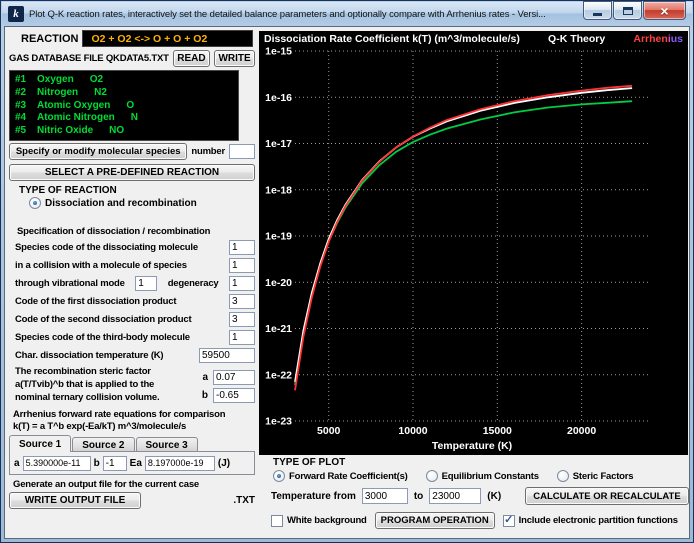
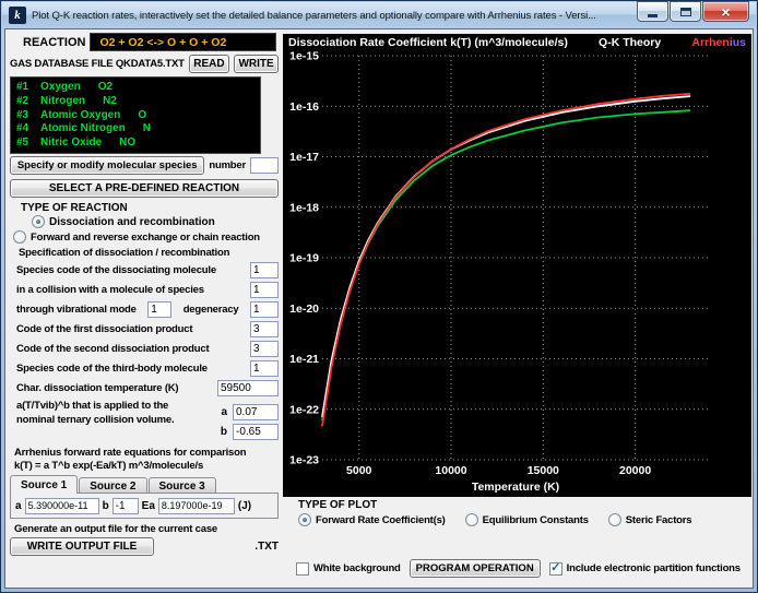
  k
  Plot Q-K reaction rates, interactively set the detailed balance parameters and optionally compare with Arrhenius rates - Versi...
  ×
  REACTION
  O2 + O2 <-> O + O + O2
  GAS DATABASE FILE QKDATA5.TXT
  READ
  WRITE
  #1
  Oxygen
  O2
  #2
  Nitrogen
  N2
  #3
  Atomic Oxygen
  O
  #4
  Atomic Nitrogen
  N
  #5
  Nitric Oxide
  NO
  Specify or modify molecular species
  number
  SELECT A PRE-DEFINED REACTION
  TYPE OF REACTION
  Dissociation and recombination
+ Forward and reverse exchange or chain reaction
  Specification of dissociation / recombination
  Species code of the dissociating molecule
  1
  in a collision with a molecule of species
  1
  through vibrational mode
  1
  degeneracy
  1
  Code of the first dissociation product
  3
  Code of the second dissociation product
  3
  Species code of the third-body molecule
  1
  Char. dissociation temperature (K)
  59500
- The recombination steric factor
  a(T/Tvib)^b that is applied to the
  nominal ternary collision volume.
  a
  0.07
  b
  -0.65
  Arrhenius forward rate equations for comparison
  k(T) = a T^b exp(-Ea/kT) m^3/molecule/s
  Source 1
  Source 2
  Source 3
  a
  5.390000e-11
  b
  -1
  Ea
  8.197000e-19
  (J)
  Generate an output file for the current case
  WRITE OUTPUT FILE
  .TXT
  Dissociation Rate Coefficient k(T) (m^3/molecule/s)
  Q-K Theory
  Arrhenius
  1e-23
  1e-22
  1e-21
  1e-20
  1e-19
  1e-18
  1e-17
  1e-16
  1e-15
  5000
  10000
  15000
  20000
  Temperature (K)
  TYPE OF PLOT
  Forward Rate Coefficient(s)
  Equilibrium Constants
  Steric Factors
- Temperature from
- 3000
- to
- 23000
- (K)
- CALCULATE OR RECALCULATE
  White background
  PROGRAM OPERATION
  Include electronic partition functions
